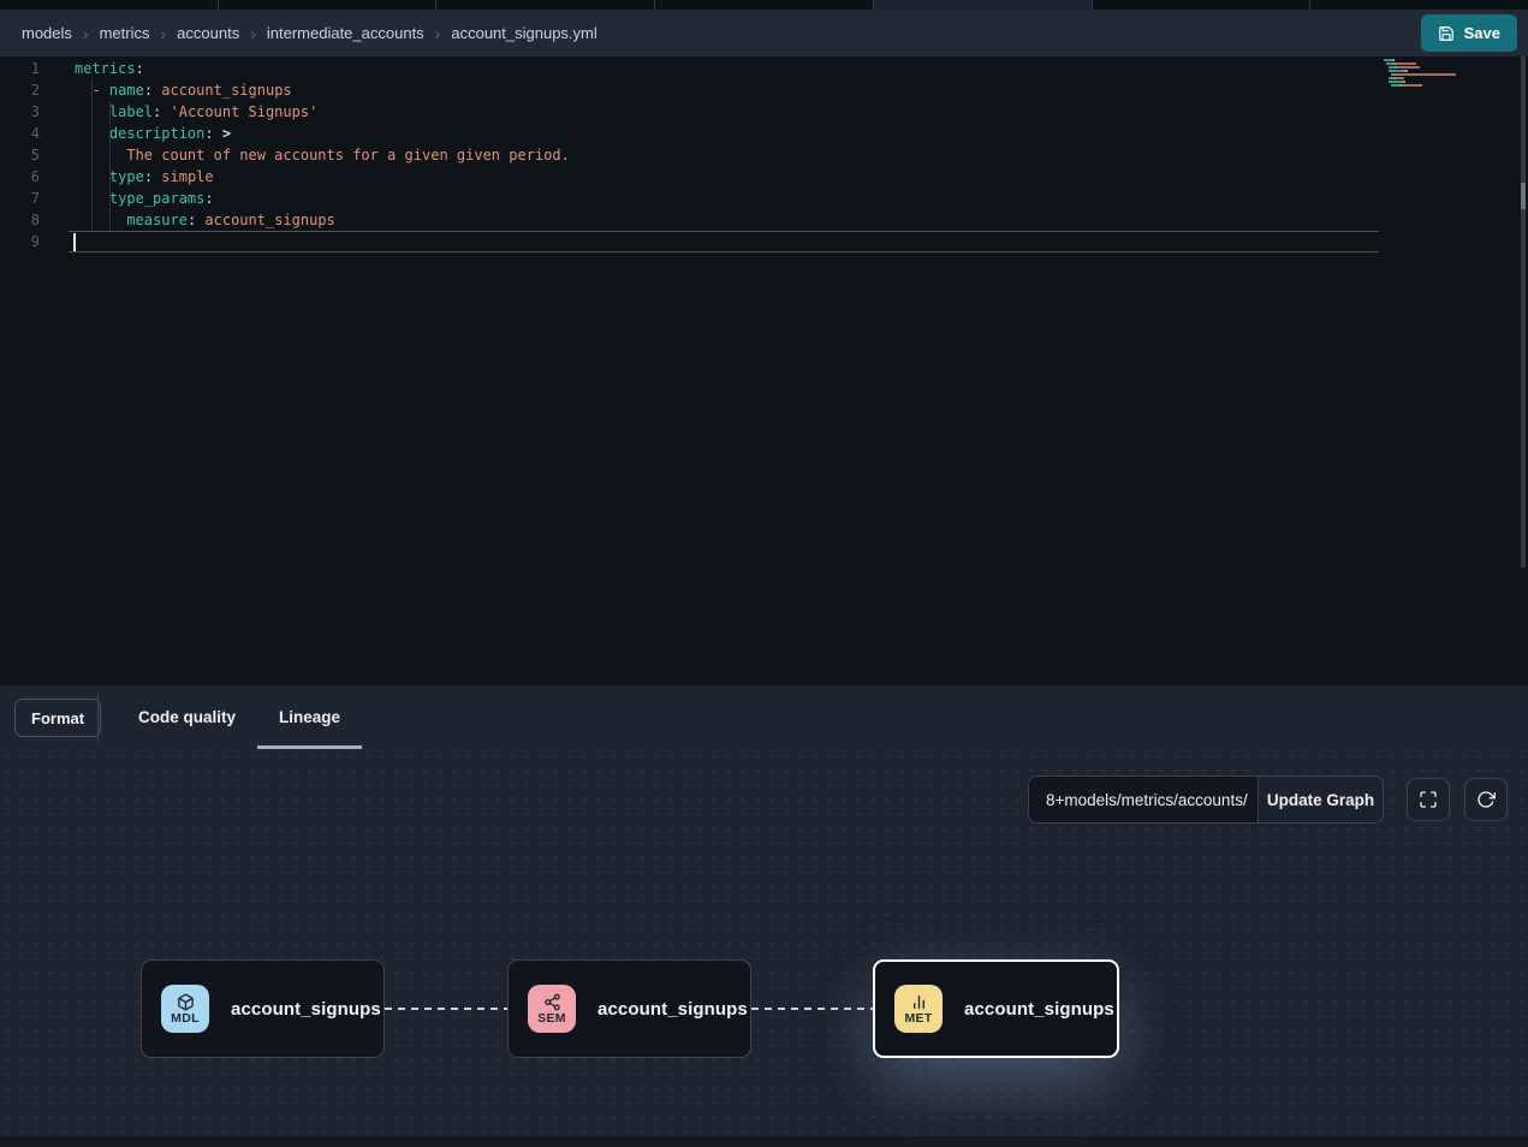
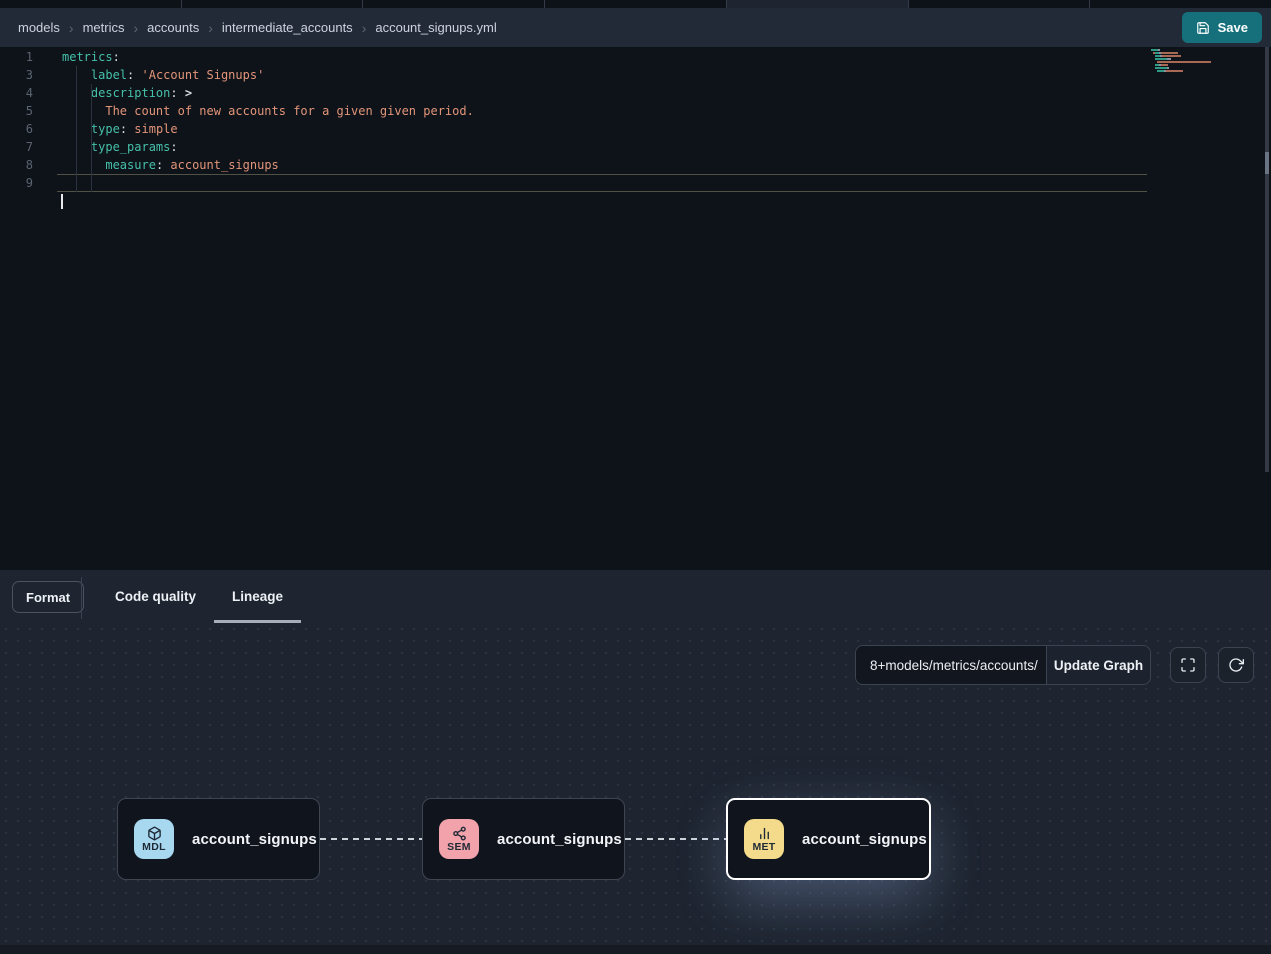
  models
  ›
  metrics
  ›
  accounts
  ›
  intermediate_accounts
  ›
  account_signups.yml
  Save
  1
  metrics:
- 2
- - name: account_signups
  3
  label: 'Account Signups'
  4
  description: >
  5
  The count of new accounts for a given given period.
  6
  type: simple
  7
  type_params:
  8
  measure: account_signups
  9
  Format
  Code quality
  Lineage
  8+models/metrics/accounts/
  Update Graph
  MDL
  account_signups
  SEM
  account_signups
  MET
  account_signups
